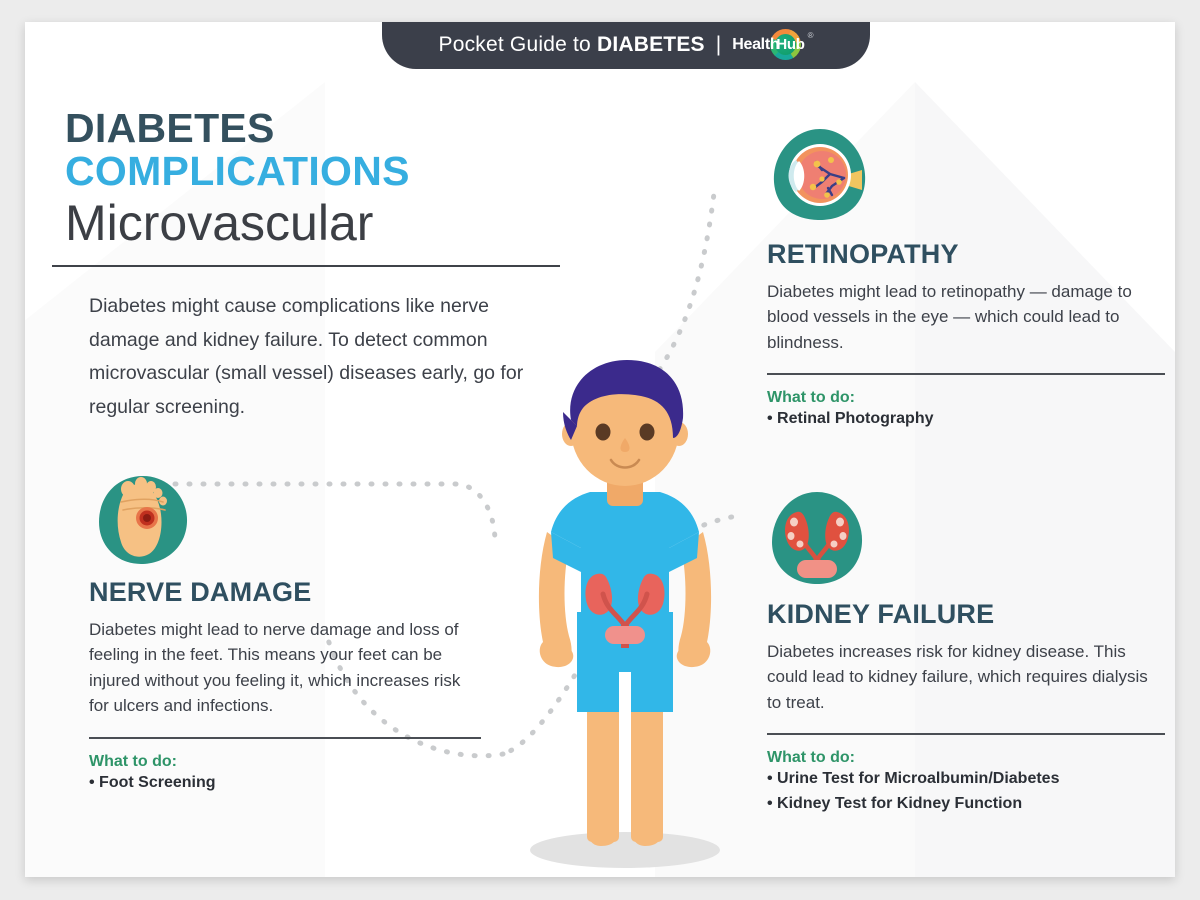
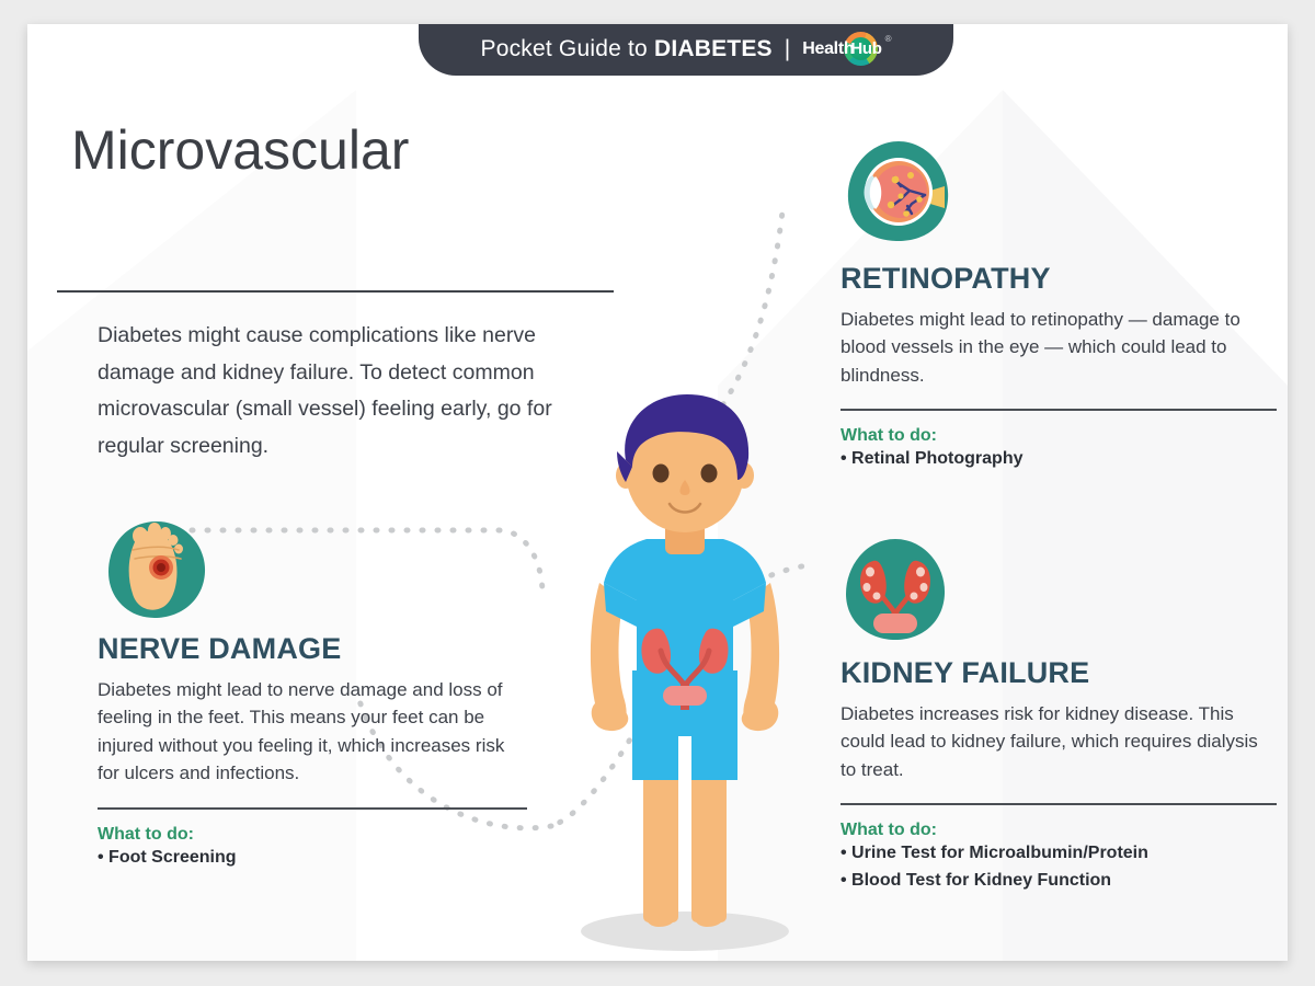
  Pocket Guide to DIABETES
  |
  Health
  Hub
  ®
- DIABETES COMPLICATIONS
  Microvascular
- Diabetes might cause complications like nerve damage and kidney failure. To detect common microvascular (small vessel) diseases early, go for regular screening.
+ Diabetes might cause complications like nerve damage and kidney failure. To detect common microvascular (small vessel) feeling early, go for regular screening.
  RETINOPATHY
  Diabetes might lead to retinopathy — damage to blood vessels in the eye — which could lead to blindness.
  What to do:
  • Retinal Photography
  NERVE DAMAGE
  Diabetes might lead to nerve damage and loss of feeling in the feet. This means your feet can be injured without you feeling it, which increases risk for ulcers and infections.
  What to do:
  • Foot Screening
  KIDNEY FAILURE
  Diabetes increases risk for kidney disease. This could lead to kidney failure, which requires dialysis to treat.
  What to do:
- • Urine Test for Microalbumin/Diabetes
+ • Urine Test for Microalbumin/Protein
- • Kidney Test for Kidney Function
+ • Blood Test for Kidney Function
